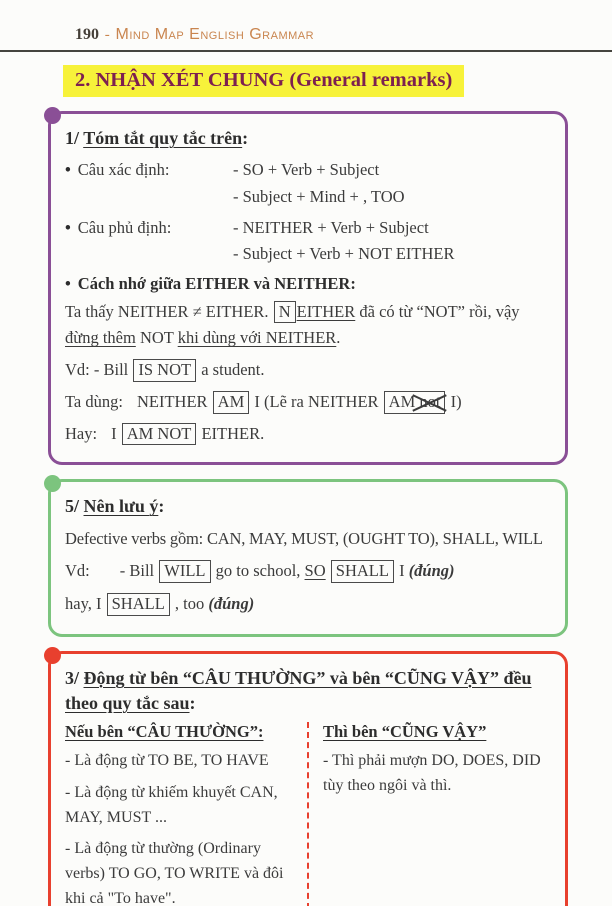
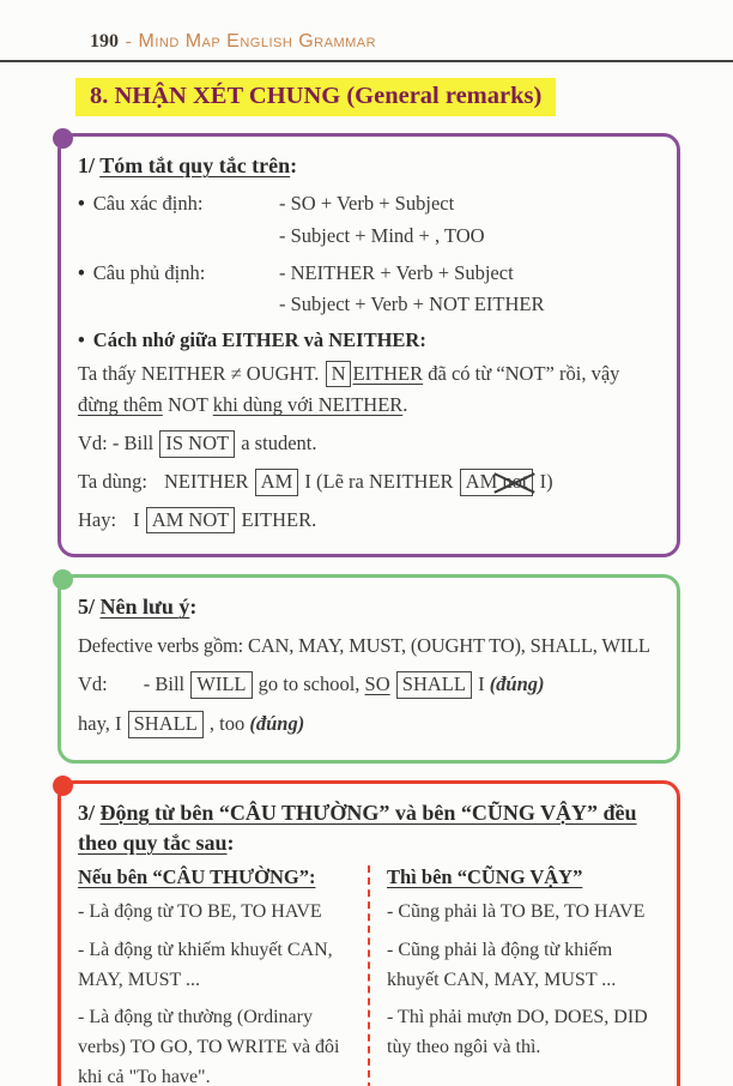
  190 - Mind Map English Grammar
- 2. NHẬN XÉT CHUNG (General remarks)
+ 8. NHẬN XÉT CHUNG (General remarks)
  1/ Tóm tắt quy tắc trên:
  Câu xác định:
  - SO + Verb + Subject
  - Subject + Mind + , TOO
  Câu phủ định:
  - NEITHER + Verb + Subject
  - Subject + Verb + NOT EITHER
  Cách nhớ giữa EITHER và NEITHER:
- Ta thấy NEITHER ≠ EITHER. N EITHER đã có từ “NOT” rồi, vậy
+ Ta thấy NEITHER ≠ OUGHT. N EITHER đã có từ “NOT” rồi, vậy
  đừng thêm NOT khi dùng với NEITHER.
  Vd: - Bill IS NOT a student.
  Ta dùng: NEITHER AM I (Lẽ ra NEITHER AM not I)
  Hay: I AM NOT EITHER.
  5/ Nên lưu ý:
  Defective verbs gồm: CAN, MAY, MUST, (OUGHT TO), SHALL, WILL
  Vd: - Bill WILL go to school, SO SHALL I (đúng)
  hay, I SHALL , too (đúng)
  3/ Động từ bên “CÂU THƯỜNG” và bên “CŨNG VẬY” đều theo quy tắc sau:
  Nếu bên “CÂU THƯỜNG”:
  - Là động từ TO BE, TO HAVE
  - Là động từ khiếm khuyết CAN, MAY, MUST ...
  - Là động từ thường (Ordinary verbs) TO GO, TO WRITE và đôi khi cả "To have".
  Thì bên “CŨNG VẬY”
+ - Cũng phải là TO BE, TO HAVE
+ - Cũng phải là động từ khiếm khuyết CAN, MAY, MUST ...
  - Thì phải mượn DO, DOES, DID tùy theo ngôi và thì.
